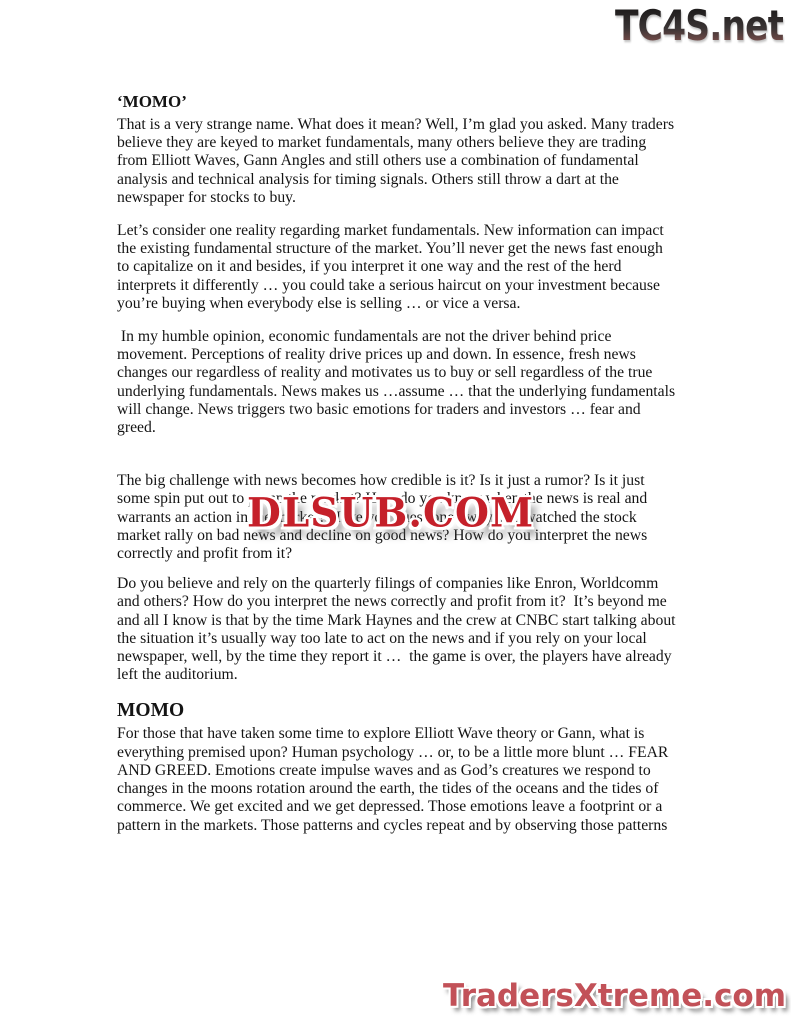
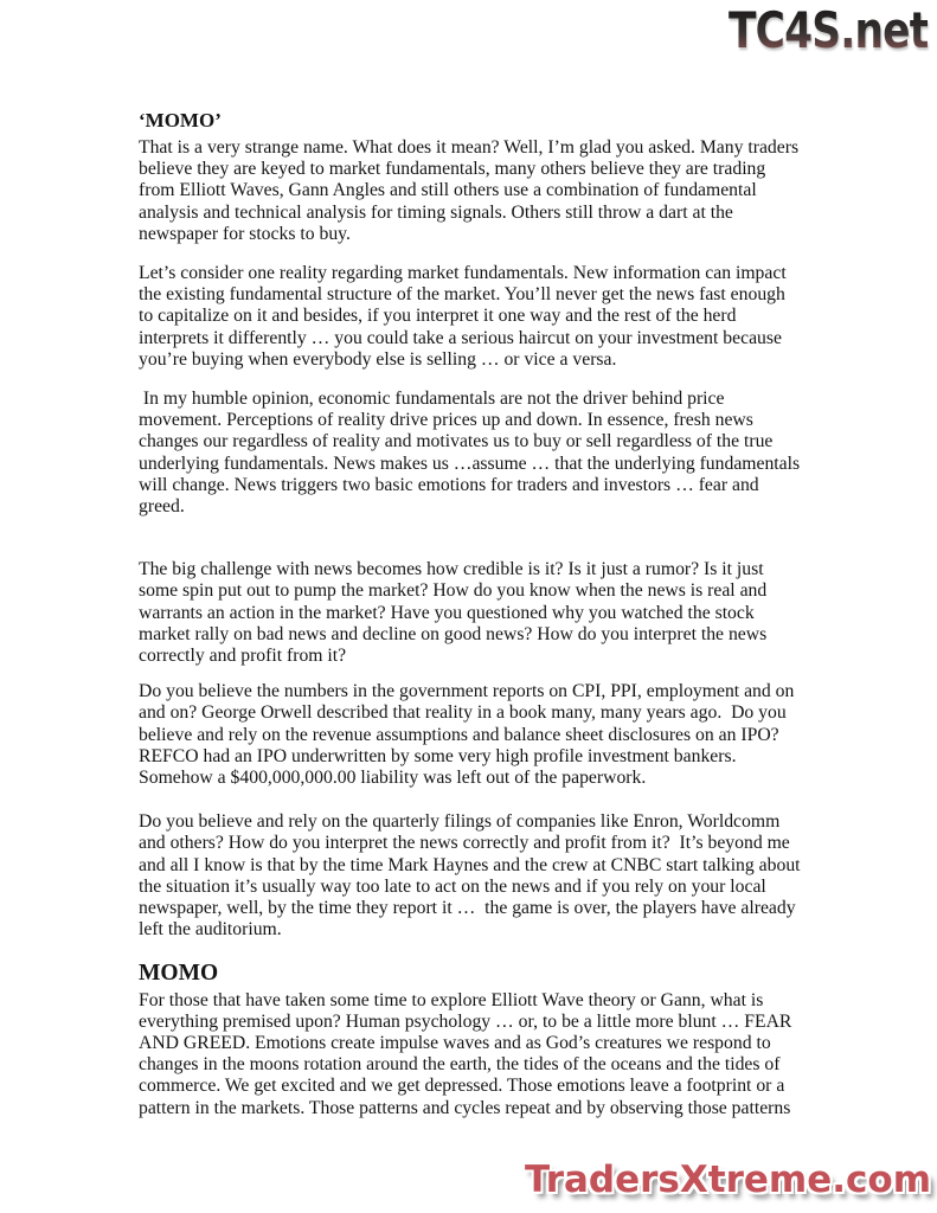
  TC4S.net
  ‘MOMO’
  That is a very strange name. What does it mean? Well, I’m glad you asked. Many traders believe they are keyed to market fundamentals, many others believe they are trading from Elliott Waves, Gann Angles and still others use a combination of fundamental analysis and technical analysis for timing signals. Others still throw a dart at the newspaper for stocks to buy.
  Let’s consider one reality regarding market fundamentals. New information can impact the existing fundamental structure of the market. You’ll never get the news fast enough to capitalize on it and besides, if you interpret it one way and the rest of the herd interprets it differently … you could take a serious haircut on your investment because you’re buying when everybody else is selling … or vice a versa.
  In my humble opinion, economic fundamentals are not the driver behind price movement. Perceptions of reality drive prices up and down. In essence, fresh news changes our regardless of reality and motivates us to buy or sell regardless of the true underlying fundamentals. News makes us …assume … that the underlying fundamentals will change. News triggers two basic emotions for traders and investors … fear and greed.
  The big challenge with news becomes how credible is it? Is it just a rumor? Is it just some spin put out to pump the market? How do you know when the news is real and warrants an action in the market? Have you questioned why you watched the stock market rally on bad news and decline on good news? How do you interpret the news correctly and profit from it?
+ Do you believe the numbers in the government reports on CPI, PPI, employment and on and on? George Orwell described that reality in a book many, many years ago. Do you believe and rely on the revenue assumptions and balance sheet disclosures on an IPO? REFCO had an IPO underwritten by some very high profile investment bankers. Somehow a $400,000,000.00 liability was left out of the paperwork.
  Do you believe and rely on the quarterly filings of companies like Enron, Worldcomm and others? How do you interpret the news correctly and profit from it? It’s beyond me and all I know is that by the time Mark Haynes and the crew at CNBC start talking about the situation it’s usually way too late to act on the news and if you rely on your local newspaper, well, by the time they report it … the game is over, the players have already left the auditorium.
  MOMO
  For those that have taken some time to explore Elliott Wave theory or Gann, what is everything premised upon? Human psychology … or, to be a little more blunt … FEAR AND GREED. Emotions create impulse waves and as God’s creatures we respond to changes in the moons rotation around the earth, the tides of the oceans and the tides of commerce. We get excited and we get depressed. Those emotions leave a footprint or a pattern in the markets. Those patterns and cycles repeat and by observing those patterns
- DLSUB.COM
  TradersXtreme.com
